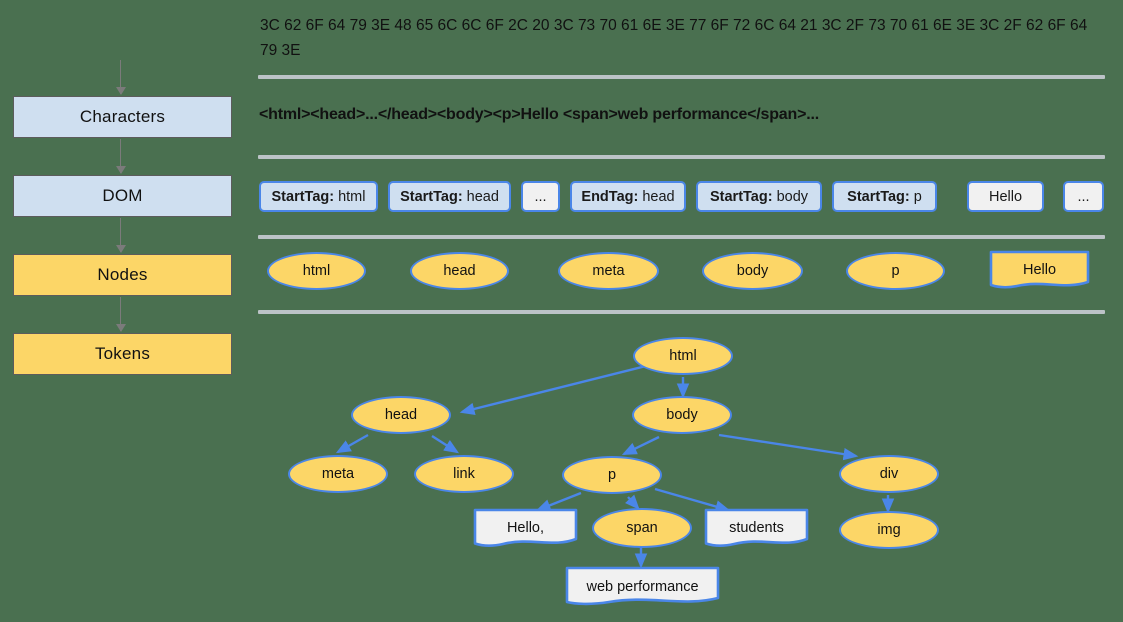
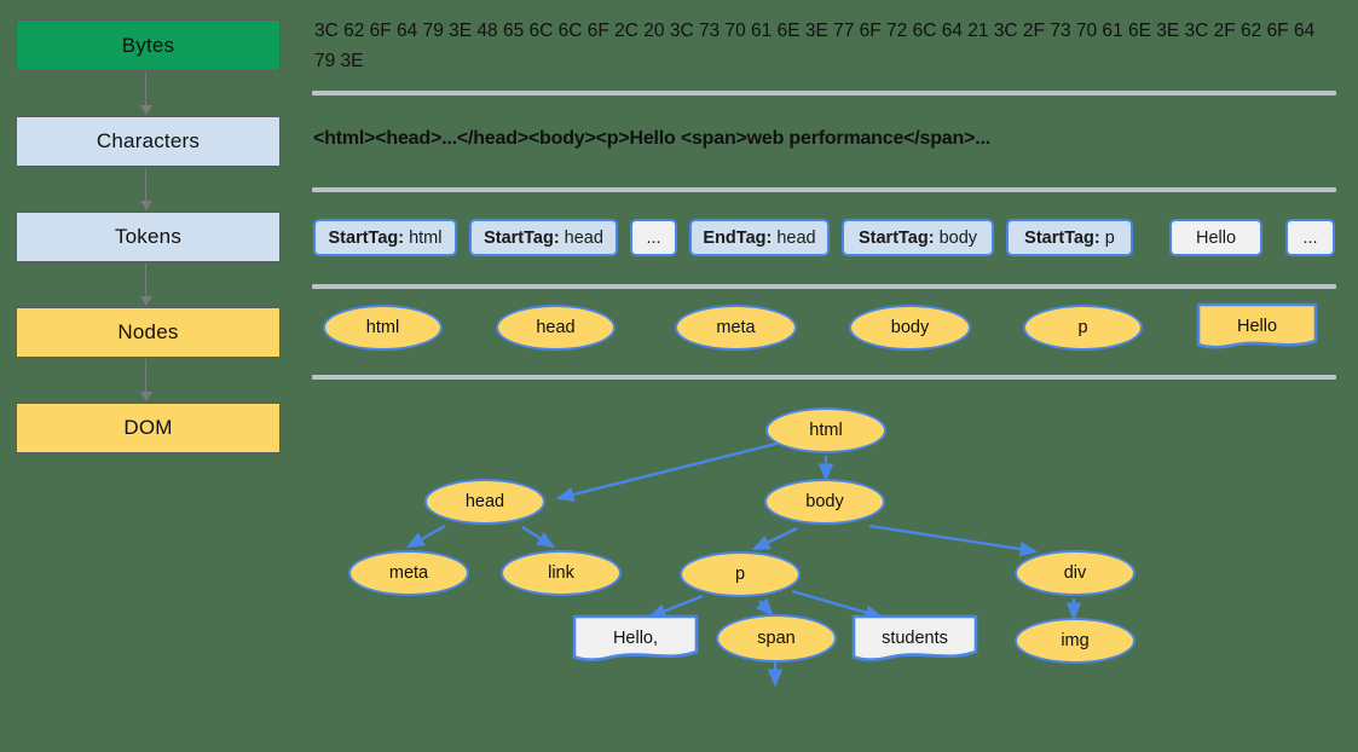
+ Bytes
  Characters
- DOM
+ Tokens
  Nodes
- Tokens
+ DOM
  3C 62 6F 64 79 3E 48 65 6C 6C 6F 2C 20 3C 73 70 61 6E 3E 77 6F 72 6C 64 21 3C 2F 73 70 61 6E 3E 3C 2F 62 6F 64 79 3E
  <html><head>...</head><body><p>Hello <span>web performance</span>...
  StartTag:
  html
  StartTag:
  head
  ...
  EndTag:
  head
  StartTag:
  body
  StartTag:
  p
  Hello
  ...
  html
  head
  meta
  body
  p
  Hello
  html
  head
  body
  meta
  link
  p
  div
  Hello,
  span
  students
  img
- web performance
